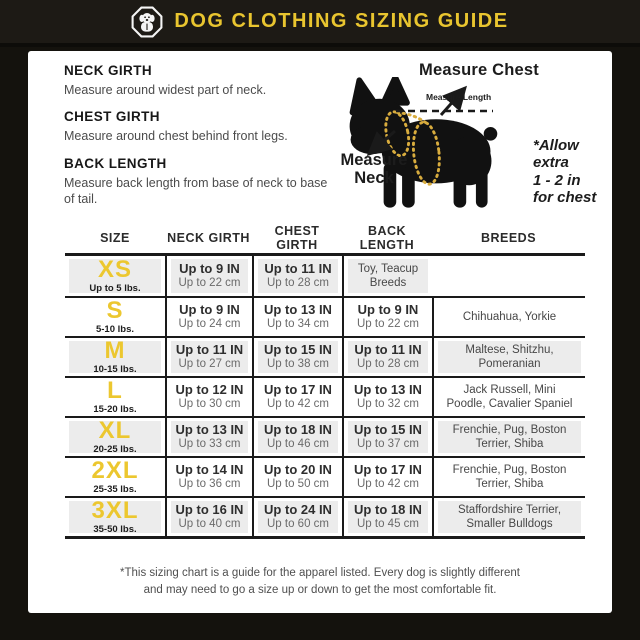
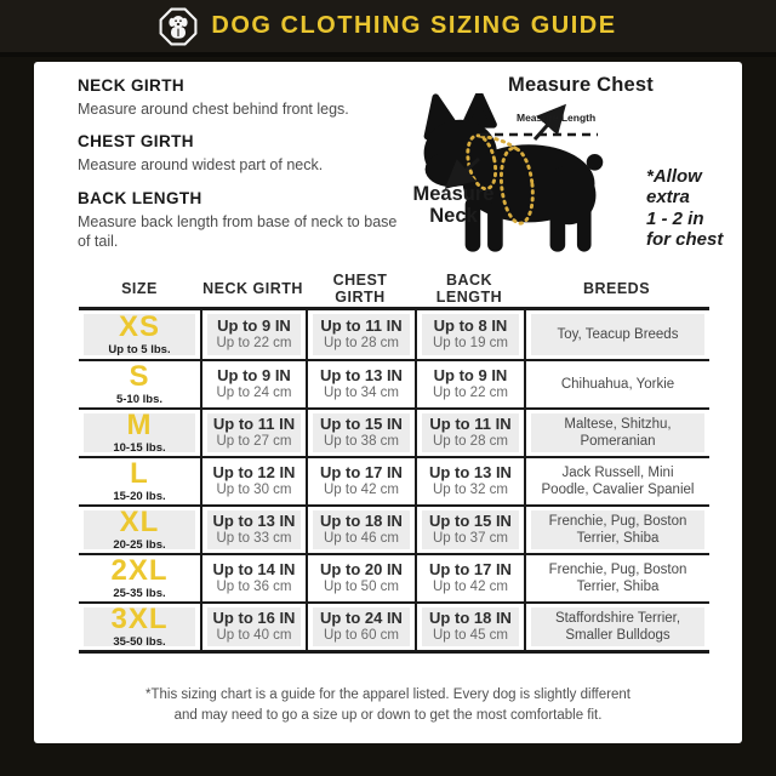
  DOG CLOTHING SIZING GUIDE
  NECK GIRTH
- Measure around widest part of neck.
+ Measure around chest behind front legs.
  CHEST GIRTH
- Measure around chest behind front legs.
+ Measure around widest part of neck.
  BACK LENGTH
  Measure back length from base of neck to base of tail.
  Measure Chest
  Measure Length
  Measure
  Neck
  *Allow
  extra
  1 - 2 in
  for chest
  SIZE
  NECK GIRTH
  CHEST GIRTH
  BACK LENGTH
  BREEDS
  XS
  Up to 5 lbs.
  Up to 9 IN
  Up to 22 cm
  Up to 11 IN
  Up to 28 cm
+ Up to 8 IN
+ Up to 19 cm
  Toy, Teacup Breeds
  S
  5-10 lbs.
  Up to 9 IN
  Up to 24 cm
  Up to 13 IN
  Up to 34 cm
  Up to 9 IN
  Up to 22 cm
  Chihuahua, Yorkie
  M
  10-15 lbs.
  Up to 11 IN
  Up to 27 cm
  Up to 15 IN
  Up to 38 cm
  Up to 11 IN
  Up to 28 cm
  Maltese, Shitzhu, Pomeranian
  L
  15-20 lbs.
  Up to 12 IN
  Up to 30 cm
  Up to 17 IN
  Up to 42 cm
  Up to 13 IN
  Up to 32 cm
  Jack Russell, Mini Poodle, Cavalier Spaniel
  XL
  20-25 lbs.
  Up to 13 IN
  Up to 33 cm
  Up to 18 IN
  Up to 46 cm
  Up to 15 IN
  Up to 37 cm
  Frenchie, Pug, Boston Terrier, Shiba
  2XL
  25-35 lbs.
  Up to 14 IN
  Up to 36 cm
  Up to 20 IN
  Up to 50 cm
  Up to 17 IN
  Up to 42 cm
  Frenchie, Pug, Boston Terrier, Shiba
  3XL
  35-50 lbs.
  Up to 16 IN
  Up to 40 cm
  Up to 24 IN
  Up to 60 cm
  Up to 18 IN
  Up to 45 cm
  Staffordshire Terrier, Smaller Bulldogs
  *This sizing chart is a guide for the apparel listed. Every dog is slightly different
  and may need to go a size up or down to get the most comfortable fit.
